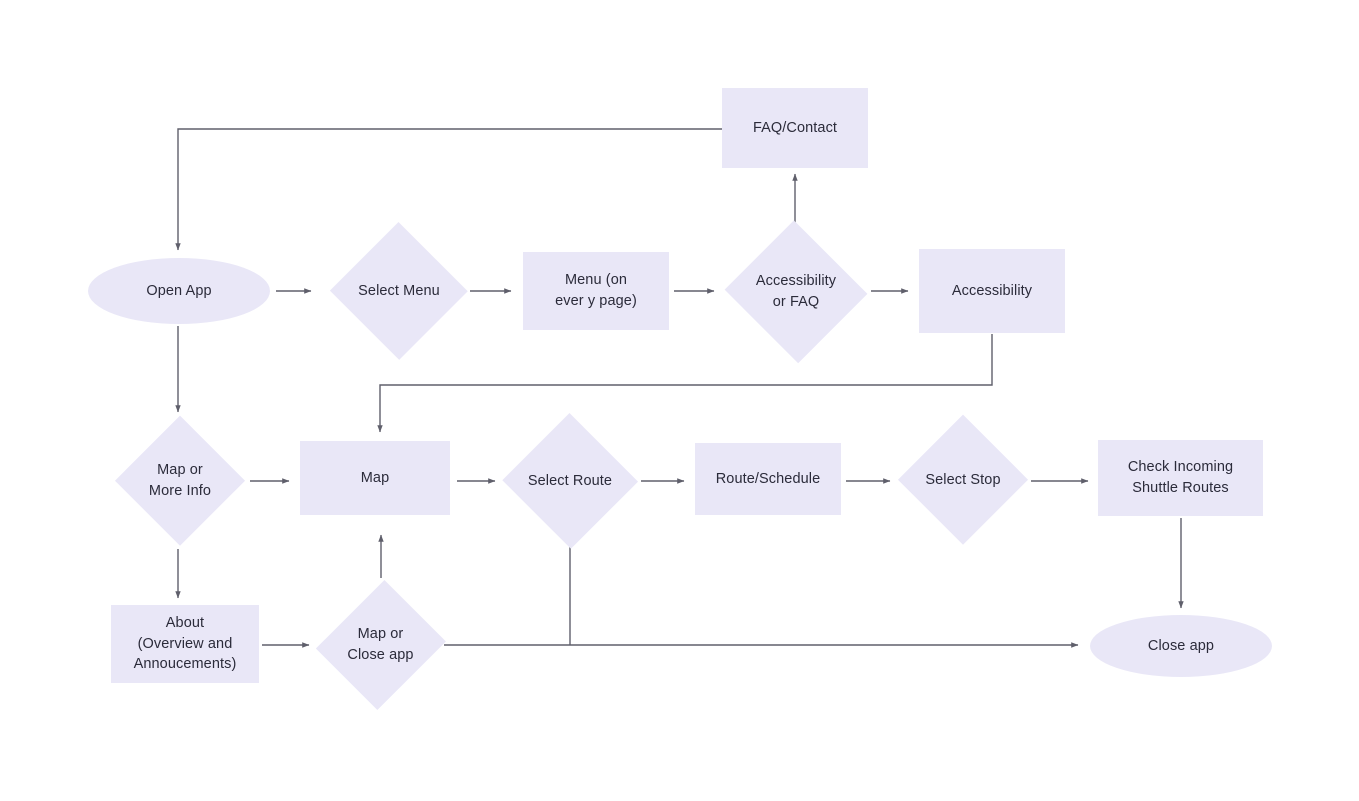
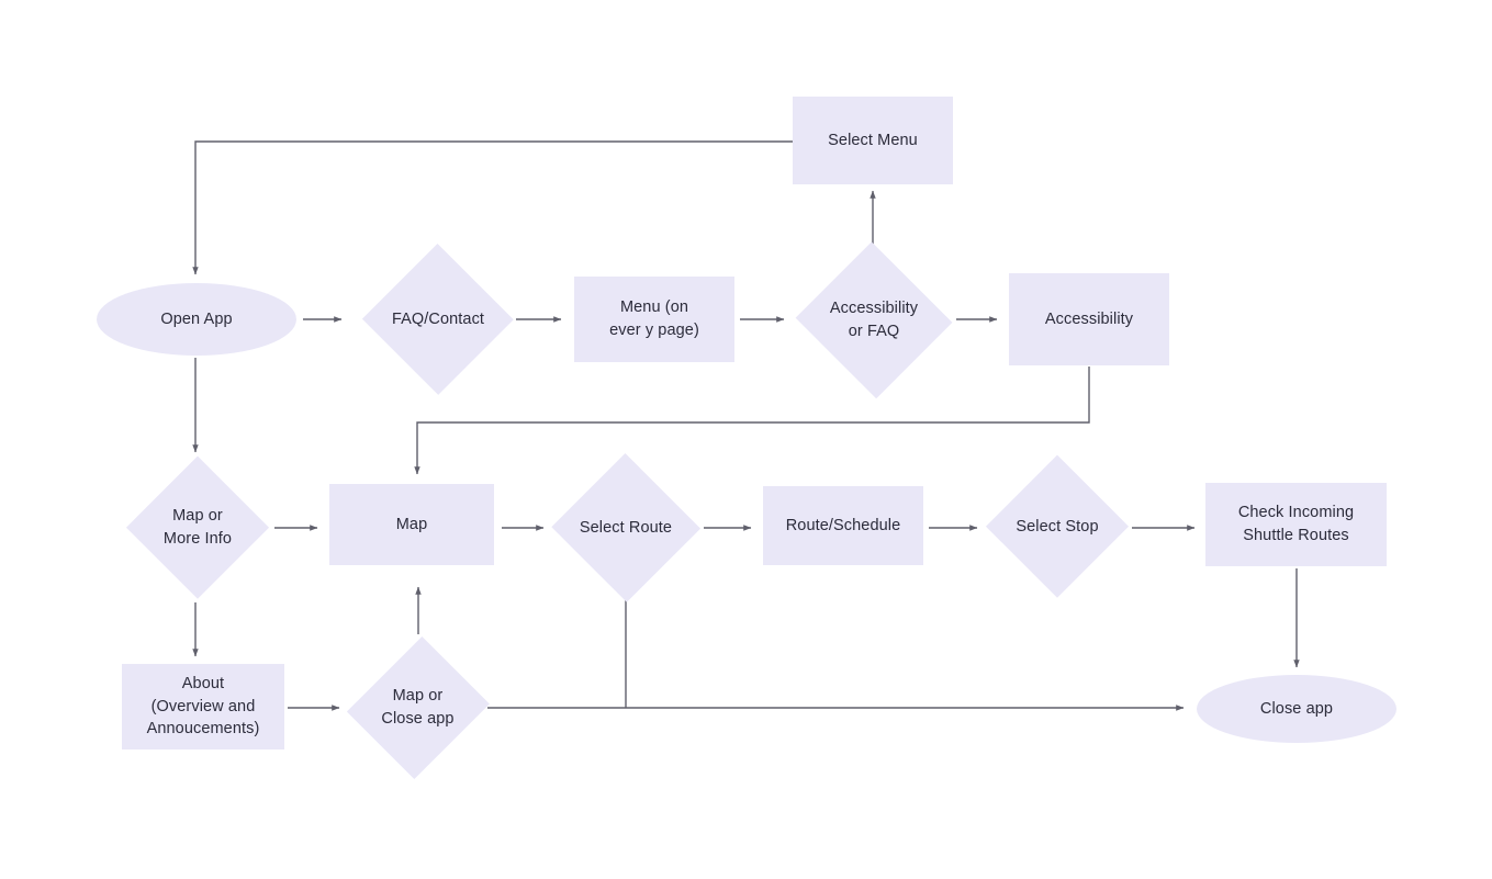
- FAQ/Contact
+ Select Menu
  Open App
- Select Menu
+ FAQ/Contact
  Menu (on
  ever y page)
  Accessibility
  or FAQ
  Accessibility
  Map or
  More Info
  Map
  Select Route
  Route/Schedule
  Select Stop
  Check Incoming
  Shuttle Routes
  About
  (Overview and
  Annoucements)
  Map or
  Close app
  Close app
